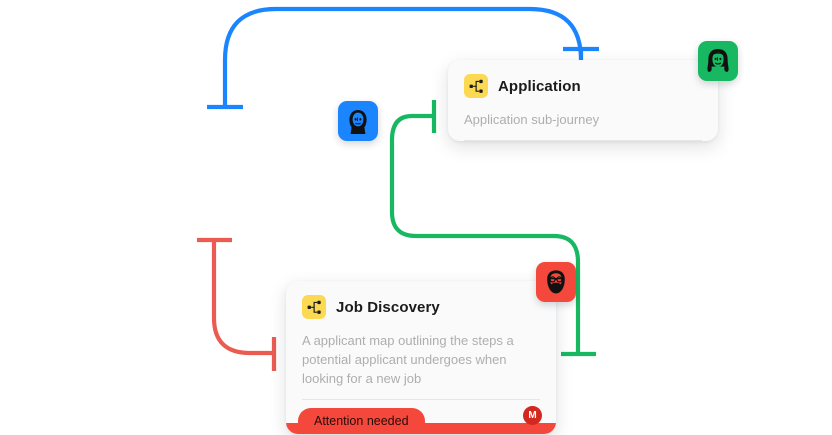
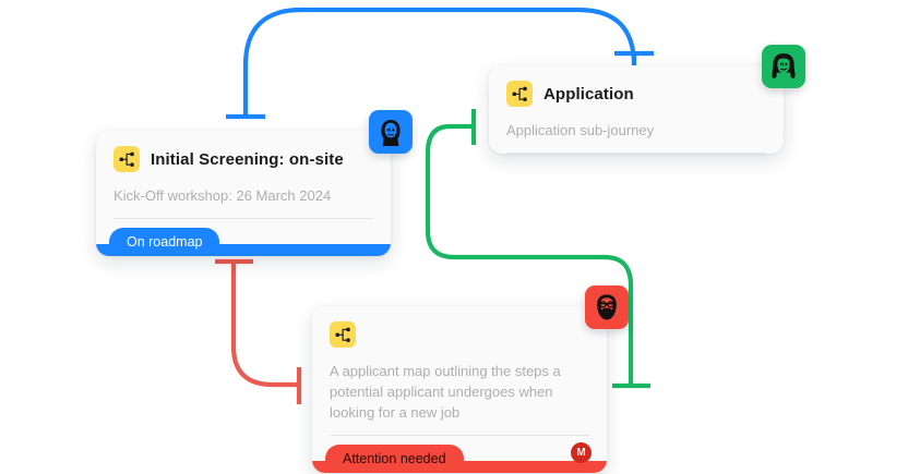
+ Initial Screening: on-site
+ Kick-Off workshop: 26 March 2024
+ On roadmap
  Application
  Application sub-journey
- Job Discovery
  A applicant map outlining the steps a potential applicant undergoes when looking for a new job
  Attention needed
  M
